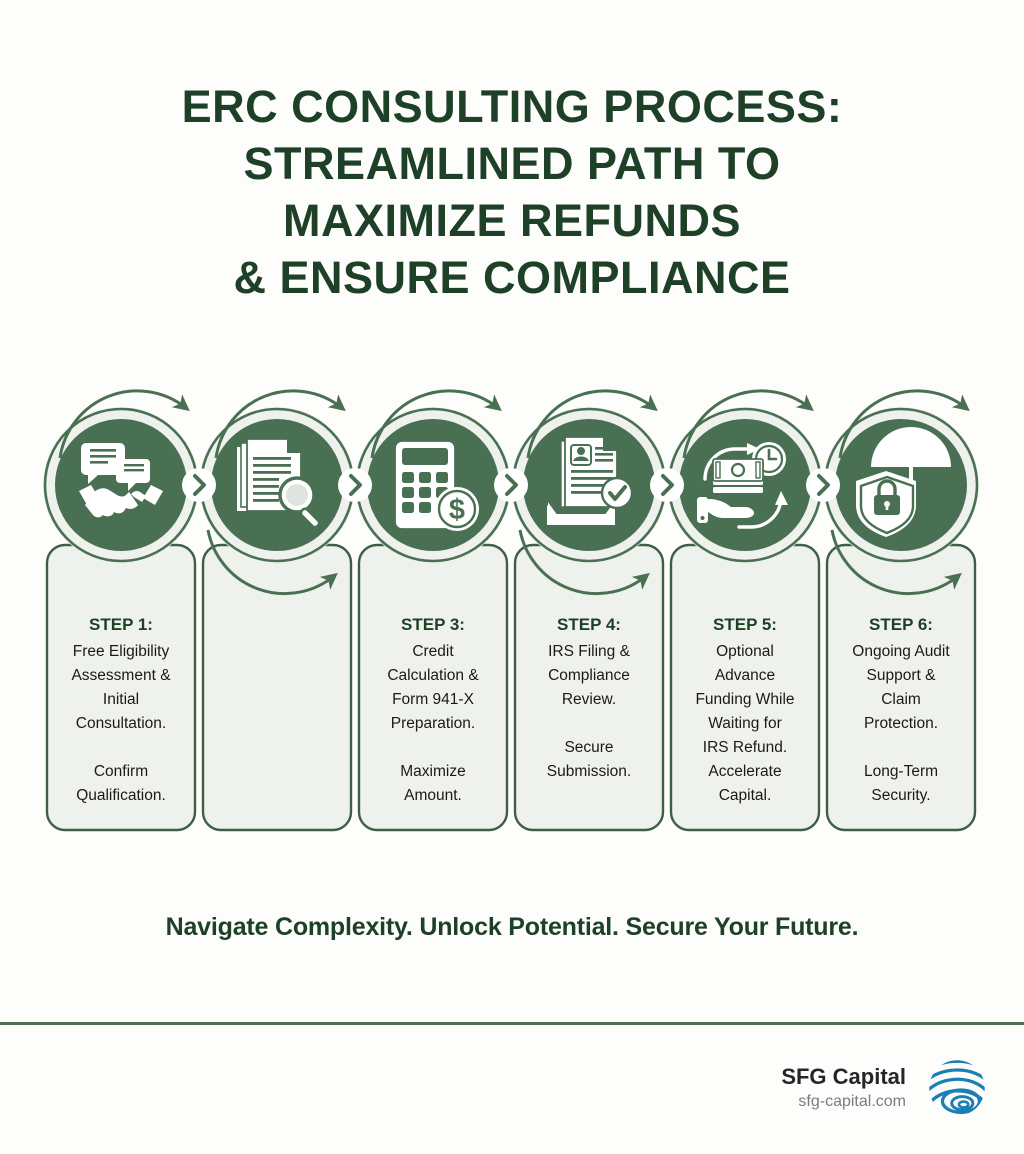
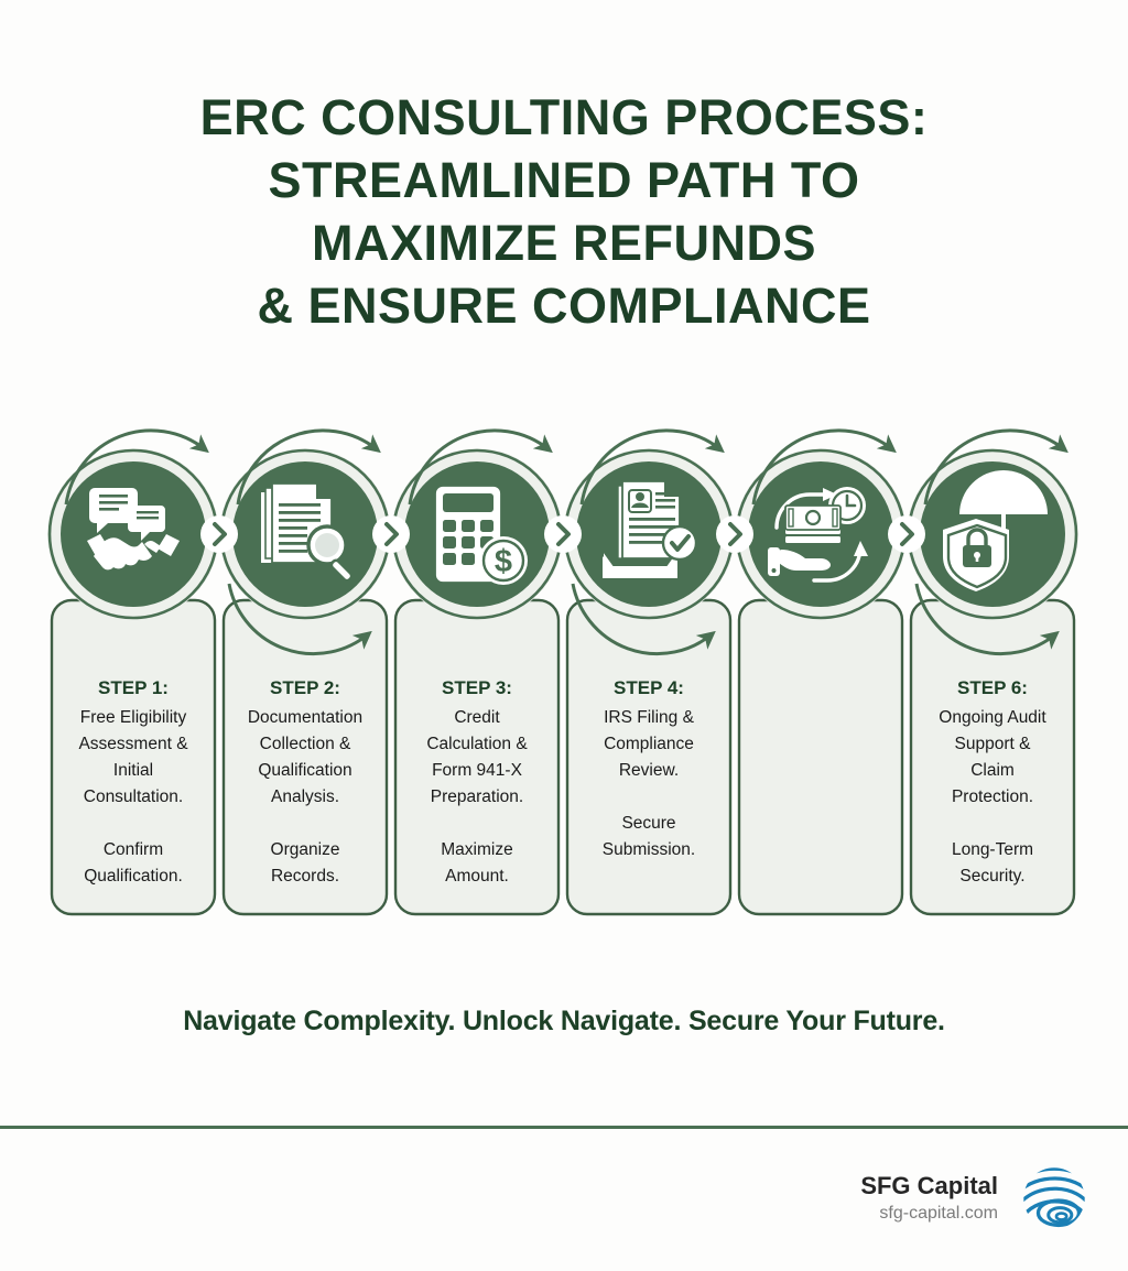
  ERC CONSULTING PROCESS:
  STREAMLINED PATH TO
  MAXIMIZE REFUNDS
  & ENSURE COMPLIANCE
  $
  STEP 1:
  Free Eligibility
  Assessment &
  Initial
  Consultation.
  Confirm
  Qualification.
+ STEP 2:
+ Documentation
+ Collection &
+ Qualification
+ Analysis.
+ Organize
+ Records.
  STEP 3:
  Credit
  Calculation &
  Form 941-X
  Preparation.
  Maximize
  Amount.
  STEP 4:
  IRS Filing &
  Compliance
  Review.
  Secure
  Submission.
- STEP 5:
- Optional
- Advance
- Funding While
- Waiting for
- IRS Refund.
- Accelerate
- Capital.
  STEP 6:
  Ongoing Audit
  Support &
  Claim
  Protection.
  Long-Term
  Security.
- Navigate Complexity. Unlock Potential. Secure Your Future.
+ Navigate Complexity. Unlock Navigate. Secure Your Future.
  SFG Capital
  sfg-capital.com
